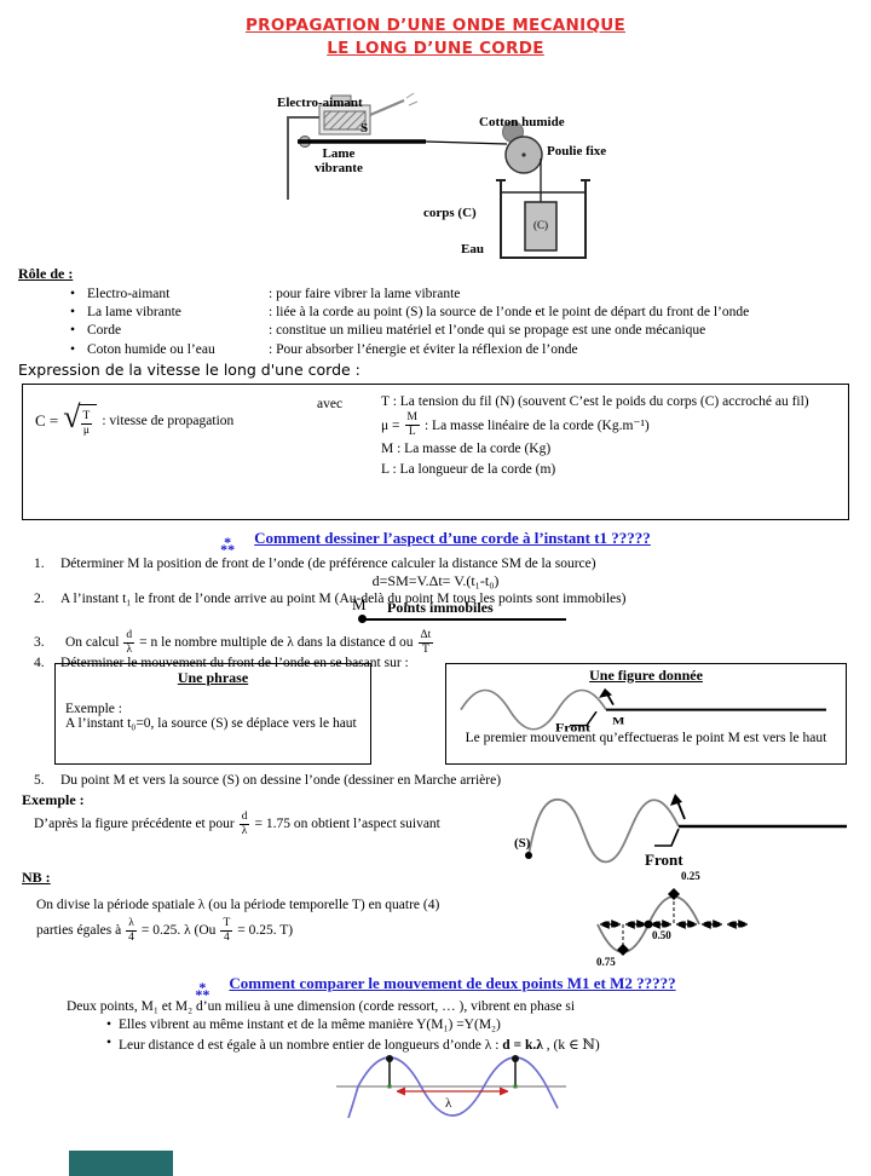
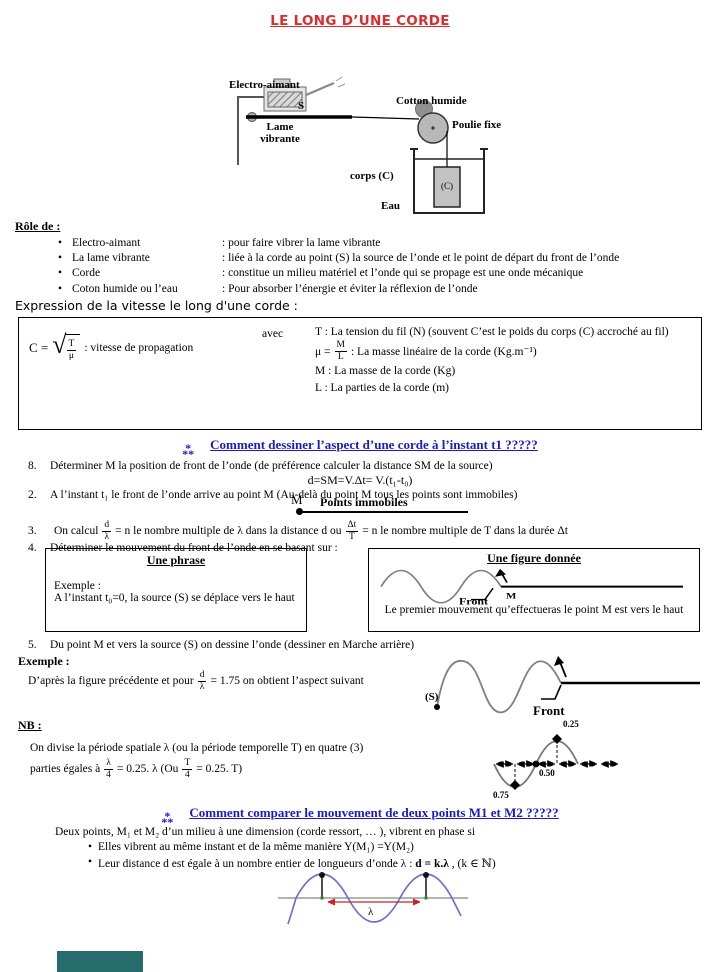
- PROPAGATION D’UNE ONDE MECANIQUE
  LE LONG D’UNE CORDE
  Electro-aimant
  S
  Lame
  vibrante
  Cotton humide
  Poulie fixe
  corps (C)
  (C)
  Eau
  Rôle de :
  •
  Electro-aimant
  : pour faire vibrer la lame vibrante
  •
  La lame vibrante
  : liée à la corde au point (S) la source de l’onde et le point de départ du front de l’onde
  •
  Corde
  : constitue un milieu matériel et l’onde qui se propage est une onde mécanique
  •
  Coton humide ou l’eau
  : Pour absorber l’énergie et éviter la réflexion de l’onde
  Expression de la vitesse le long d'une corde :
  C =
  √
  T
  μ
  : vitesse de propagation
  avec
  T : La tension du fil (N) (souvent C’est le poids du corps (C) accroché au fil)
  μ =
  M
  L
  : La masse linéaire de la corde (Kg.m⁻¹)
  M : La masse de la corde (Kg)
- L : La longueur de la corde (m)
+ L : La parties de la corde (m)
  *
  **
  Comment dessiner l’aspect d’une corde à l’instant t1 ?????
- 1.
+ 8.
  Déterminer M la position de front de l’onde (de préférence calculer la distance SM de la source)
  d=SM=V.Δt= V.(t₁-t₀)
  2.
  A l’instant t₁ le front de l’onde arrive au point M (Au-delà du point M tous les points sont immobiles)
  M
  Points immobiles
  3.
  On calcul
  d
  λ
  = n le nombre multiple de λ dans la distance d ou
  Δt
  T
+ = n le nombre multiple de T dans la durée Δt
  4.
  Déterminer le mouvement du front de l’onde en se basant sur :
  Une phrase
  Exemple :
  A l’instant t₀=0, la source (S) se déplace vers le haut
  Une figure donnée
  M
  Front
  Le premier mouvement qu’effectueras le point M est vers le haut
  5.
  Du point M et vers la source (S) on dessine l’onde (dessiner en Marche arrière)
  Exemple :
  D’après la figure précédente et pour
  d
  λ
  = 1.75 on obtient l’aspect suivant
  (S)
  Front
  NB :
- On divise la période spatiale λ (ou la période temporelle T) en quatre (4)
+ On divise la période spatiale λ (ou la période temporelle T) en quatre (3)
  parties égales à
  λ
  4
  = 0.25. λ (Ou
  T
  4
  = 0.25. T)
  0.25
  0.50
  0.75
  *
  **
  Comment comparer le mouvement de deux points M1 et M2 ?????
  Deux points, M₁ et M₂ d’un milieu à une dimension (corde ressort, … ), vibrent en phase si
  •
  Elles vibrent au même instant et de la même manière Y(M₁) =Y(M₂)
  •
  Leur distance d est égale à un nombre entier de longueurs d’onde λ : d = k.λ , (k ∈ ℕ)
  λ
